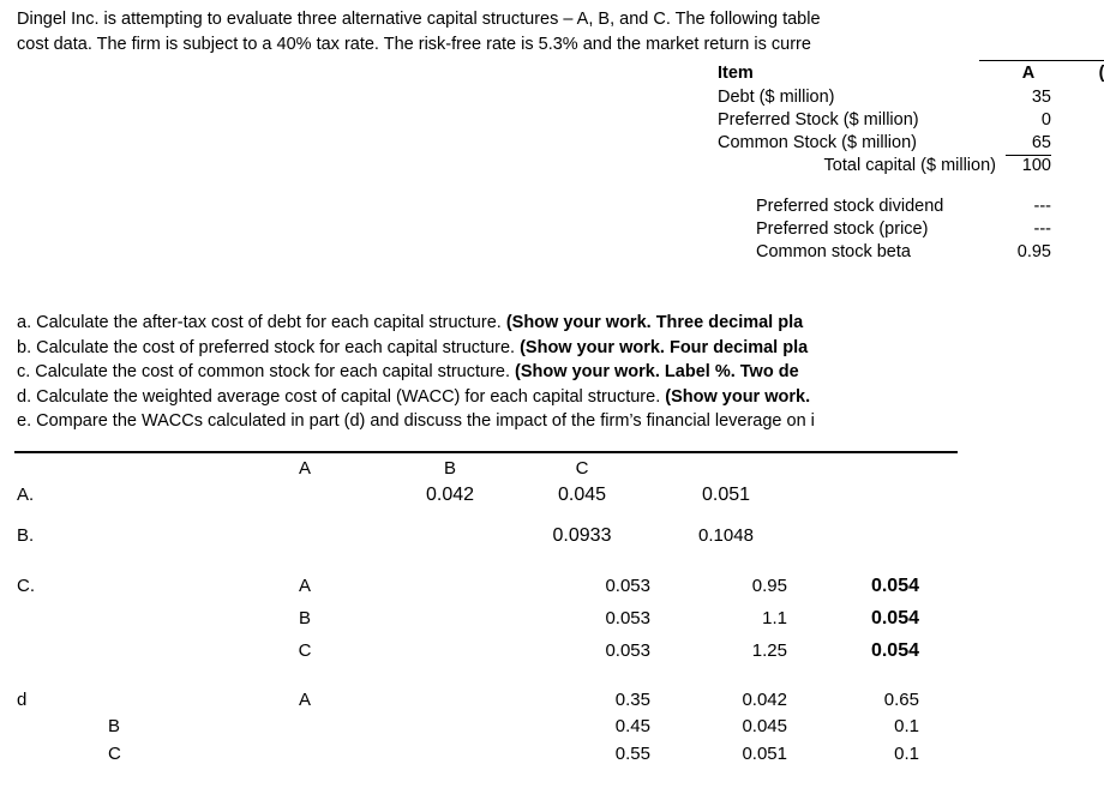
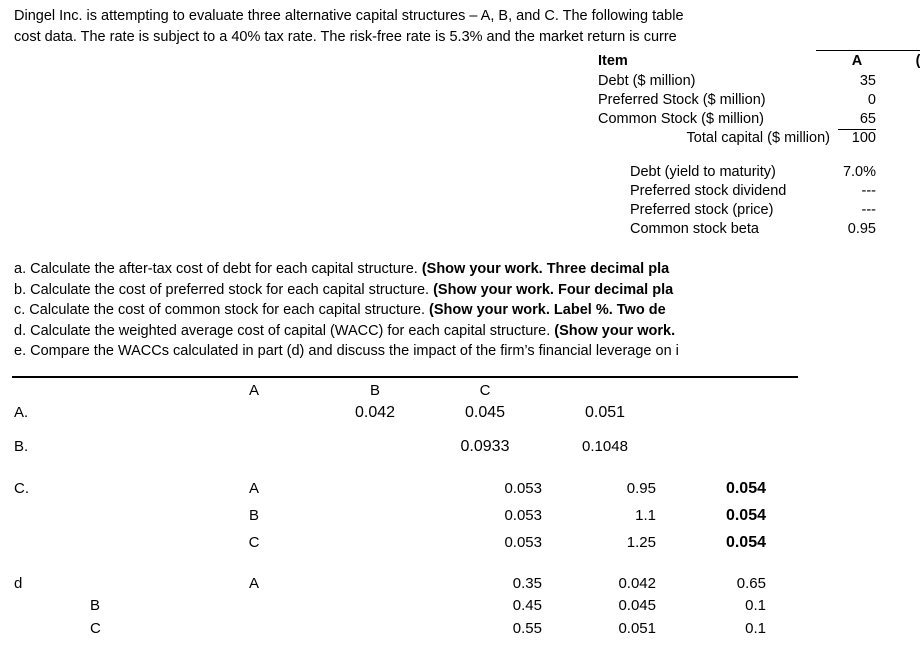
  Dingel Inc. is attempting to evaluate three alternative capital structures – A, B, and C. The following table
- cost data. The firm is subject to a 40% tax rate. The risk-free rate is 5.3% and the market return is curre
+ cost data. The rate is subject to a 40% tax rate. The risk-free rate is 5.3% and the market return is curre
  Item
  A
  (
  Debt ($ million)
  35
  Preferred Stock ($ million)
  0
  Common Stock ($ million)
  65
  Total capital ($ million)
  100
+ Debt (yield to maturity)
+ 7.0%
  Preferred stock dividend
  ---
  Preferred stock (price)
  ---
  Common stock beta
  0.95
  a. Calculate the after-tax cost of debt for each capital structure. (Show your work. Three decimal pla
  b. Calculate the cost of preferred stock for each capital structure. (Show your work. Four decimal pla
  c. Calculate the cost of common stock for each capital structure. (Show your work. Label %. Two de
  d. Calculate the weighted average cost of capital (WACC) for each capital structure. (Show your work.
  e. Compare the WACCs calculated in part (d) and discuss the impact of the firm’s financial leverage on i
  A
  B
  C
  A.
  0.042
  0.045
  0.051
  B.
  0.0933
  0.1048
  C.
  A
  0.053
  0.95
  0.054
  B
  0.053
  1.1
  0.054
  C
  0.053
  1.25
  0.054
  d
  A
  0.35
  0.042
  0.65
  B
  0.45
  0.045
  0.1
  C
  0.55
  0.051
  0.1
